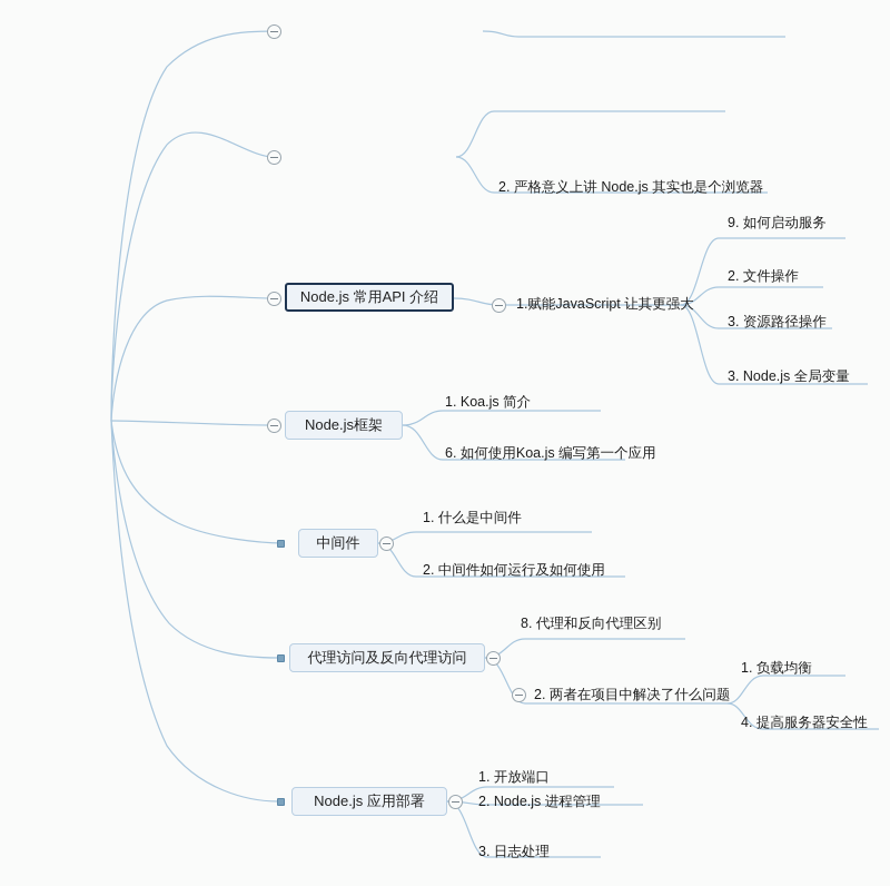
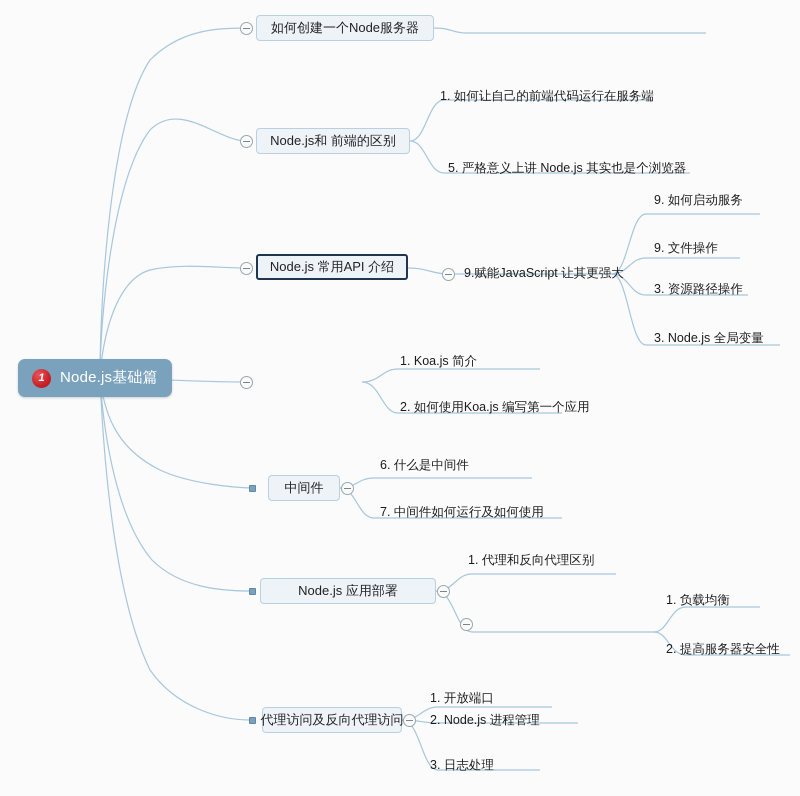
+ 1
+ Node.js基础篇
+ 如何创建一个Node服务器
+ Node.js和 前端的区别
+ 1. 如何让自己的前端代码运行在服务端
- 2. 严格意义上讲 Node.js 其实也是个浏览器
+ 5. 严格意义上讲 Node.js 其实也是个浏览器
  Node.js 常用API 介绍
- 1.赋能JavaScript 让其更强大
+ 9.赋能JavaScript 让其更强大
  9. 如何启动服务
- 2. 文件操作
+ 9. 文件操作
  3. 资源路径操作
  3. Node.js 全局变量
- Node.js框架
  1. Koa.js 简介
- 6. 如何使用Koa.js 编写第一个应用
+ 2. 如何使用Koa.js 编写第一个应用
  中间件
- 1. 什么是中间件
+ 6. 什么是中间件
- 2. 中间件如何运行及如何使用
+ 7. 中间件如何运行及如何使用
- 代理访问及反向代理访问
+ Node.js 应用部署
- 8. 代理和反向代理区别
+ 1. 代理和反向代理区别
- 2. 两者在项目中解决了什么问题
  1. 负载均衡
- 4. 提高服务器安全性
+ 2. 提高服务器安全性
- Node.js 应用部署
+ 代理访问及反向代理访问
  1. 开放端口
  2. Node.js 进程管理
  3. 日志处理
